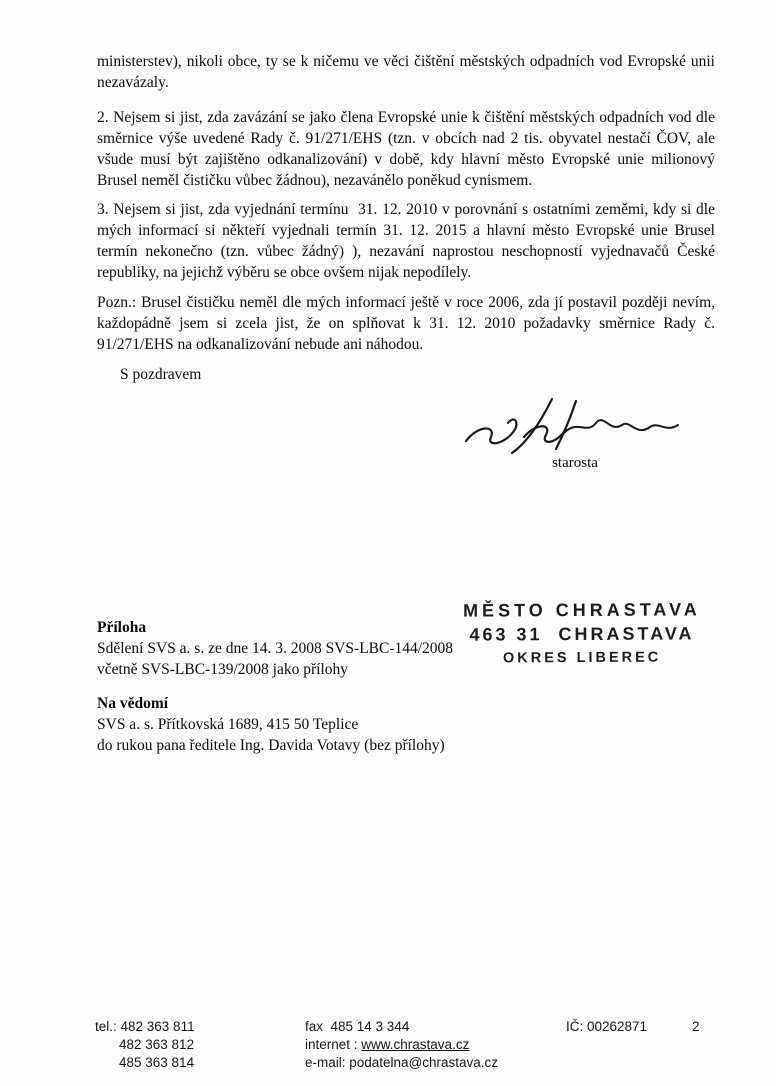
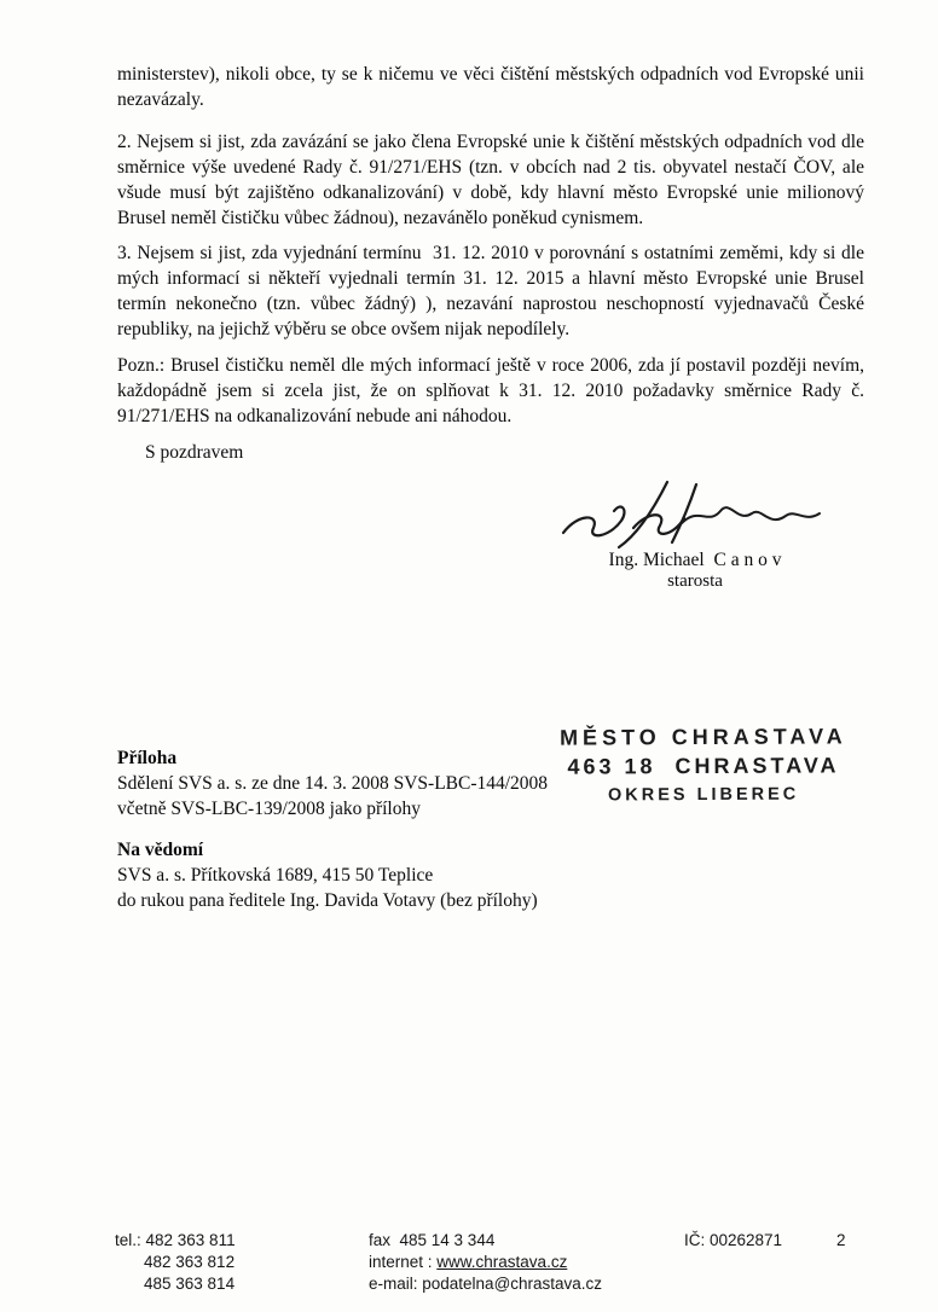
  ministerstev), nikoli obce, ty se k ničemu ve věci čištění městských odpadních vod Evropské unii nezavázaly.
  2. Nejsem si jist, zda zavázání se jako člena Evropské unie k čištění městských odpadních vod dle směrnice výše uvedené Rady č. 91/271/EHS (tzn. v obcích nad 2 tis. obyvatel nestačí ČOV, ale všude musí být zajištěno odkanalizování) v době, kdy hlavní město Evropské unie milionový Brusel neměl čističku vůbec žádnou), nezavánělo poněkud cynismem.
  3. Nejsem si jist, zda vyjednání termínu 31. 12. 2010 v porovnání s ostatními zeměmi, kdy si dle mých informací si někteří vyjednali termín 31. 12. 2015 a hlavní město Evropské unie Brusel termín nekonečno (tzn. vůbec žádný) ), nezavání naprostou neschopností vyjednavačů České republiky, na jejichž výběru se obce ovšem nijak nepodílely.
  Pozn.: Brusel čističku neměl dle mých informací ještě v roce 2006, zda jí postavil později nevím, každopádně jsem si zcela jist, že on splňovat k 31. 12. 2010 požadavky směrnice Rady č. 91/271/EHS na odkanalizování nebude ani náhodou.
  S pozdravem
+ Ing. Michael C a n o v
  starosta
  MĚSTO CHRASTAVA
- 463 31 CHRASTAVA
+ 463 18 CHRASTAVA
  OKRES LIBEREC
  Příloha
  Sdělení SVS a. s. ze dne 14. 3. 2008 SVS-LBC-144/2008
  včetně SVS-LBC-139/2008 jako přílohy
  Na vědomí
  SVS a. s. Přítkovská 1689, 415 50 Teplice
  do rukou pana ředitele Ing. Davida Votavy (bez přílohy)
  tel.: 482 363 811
  482 363 812
  485 363 814
  fax 485 14 3 344
  internet : www.chrastava.cz
  e-mail: podatelna@chrastava.cz
  IČ: 00262871
  2
